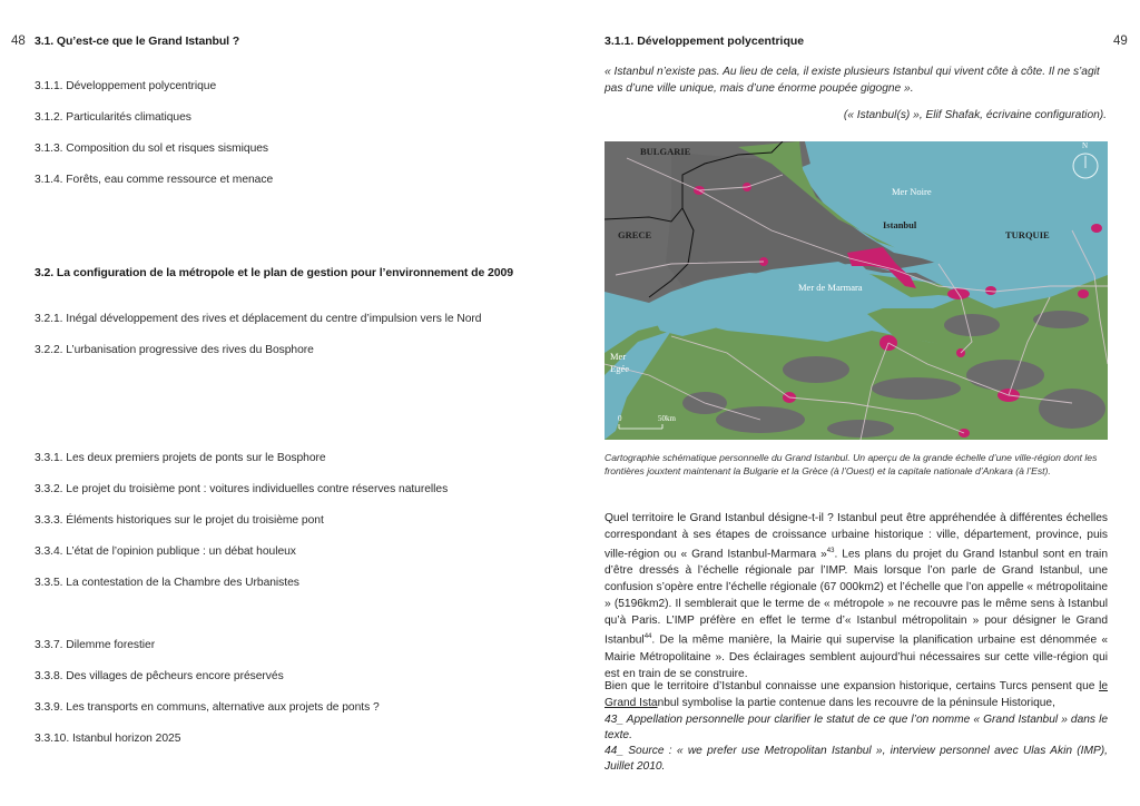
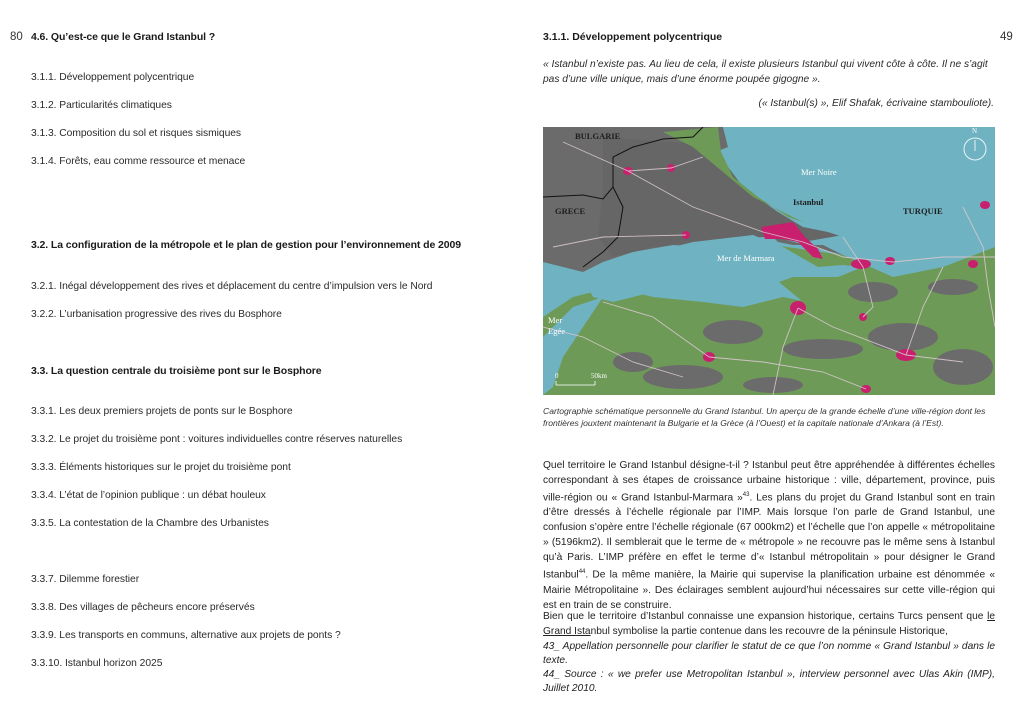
- 48
+ 80
- 3.1. Qu’est-ce que le Grand Istanbul ?
+ 4.6. Qu’est-ce que le Grand Istanbul ?
  3.1.1. Développement polycentrique
  3.1.2. Particularités climatiques
  3.1.3. Composition du sol et risques sismiques
  3.1.4. Forêts, eau comme ressource et menace
  3.2. La configuration de la métropole et le plan de gestion pour l’environnement de 2009
  3.2.1. Inégal développement des rives et déplacement du centre d’impulsion vers le Nord
  3.2.2. L’urbanisation progressive des rives du Bosphore
+ 3.3. La question centrale du troisième pont sur le Bosphore
  3.3.1. Les deux premiers projets de ponts sur le Bosphore
  3.3.2. Le projet du troisième pont : voitures individuelles contre réserves naturelles
  3.3.3. Éléments historiques sur le projet du troisième pont
  3.3.4. L’état de l’opinion publique : un débat houleux
  3.3.5. La contestation de la Chambre des Urbanistes
  3.3.7. Dilemme forestier
  3.3.8. Des villages de pêcheurs encore préservés
  3.3.9. Les transports en communs, alternative aux projets de ponts ?
  3.3.10. Istanbul horizon 2025
  49
  3.1.1. Développement polycentrique
  « Istanbul n’existe pas. Au lieu de cela, il existe plusieurs Istanbul qui vivent côte à côte. Il ne s’agit pas d’une ville unique, mais d’une énorme poupée gigogne ».
- (« Istanbul(s) », Elif Shafak, écrivaine configuration).
+ (« Istanbul(s) », Elif Shafak, écrivaine stambouliote).
  BULGARIE
  GRECE
  TURQUIE
  Istanbul
  Mer Noire
  Mer de Marmara
  Mer
  Egée
  N
  0
  50km
  Cartographie schématique personnelle du Grand Istanbul. Un aperçu de la grande échelle d’une ville-région dont les frontières jouxtent maintenant la Bulgarie et la Grèce (à l’Ouest) et la capitale nationale d’Ankara (à l’Est).
  Quel territoire le Grand Istanbul désigne-t-il ? Istanbul peut être appréhendée à différentes échelles correspondant à ses étapes de croissance urbaine historique : ville, département, province, puis ville-région ou « Grand Istanbul-Marmara » . Les plans du projet du Grand Istanbul sont en train d’être dressés à l’échelle régionale par l’IMP. Mais lorsque l’on parle de Grand Istanbul, une confusion s’opère entre l’échelle régionale (67 000km2) et l’échelle que l’on appelle « métropolitaine » (5196km2). Il semblerait que le terme de « métropole » ne recouvre pas le même sens à Istanbul qu’à Paris. L’IMP préfère en effet le terme d’« Istanbul métropolitain » pour désigner le Grand Istanbul . De la même manière, la Mairie qui supervise la planification urbaine est dénommée « Mairie Métropolitaine ». Des éclairages semblent aujourd’hui nécessaires sur cette ville-région qui est en train de se construire.
  Bien que le territoire d’Istanbul connaisse une expansion historique, certains Turcs pensent que le Grand Istanbul symbolise la partie contenue dans les recouvre de la péninsule Historique,
  43_ Appellation personnelle pour clarifier le statut de ce que l’on nomme « Grand Istanbul » dans le texte.
  44_ Source : « we prefer use Metropolitan Istanbul », interview personnel avec Ulas Akin (IMP), Juillet 2010.
